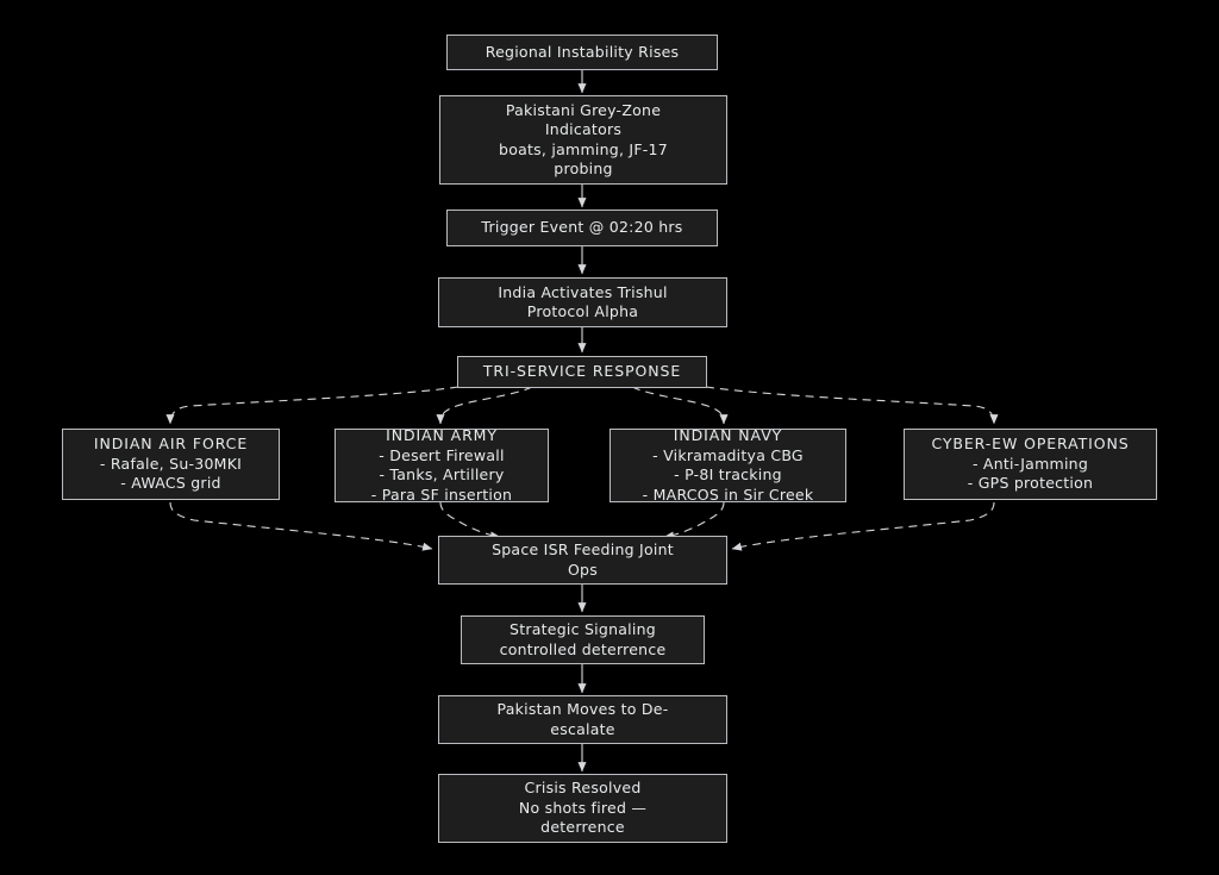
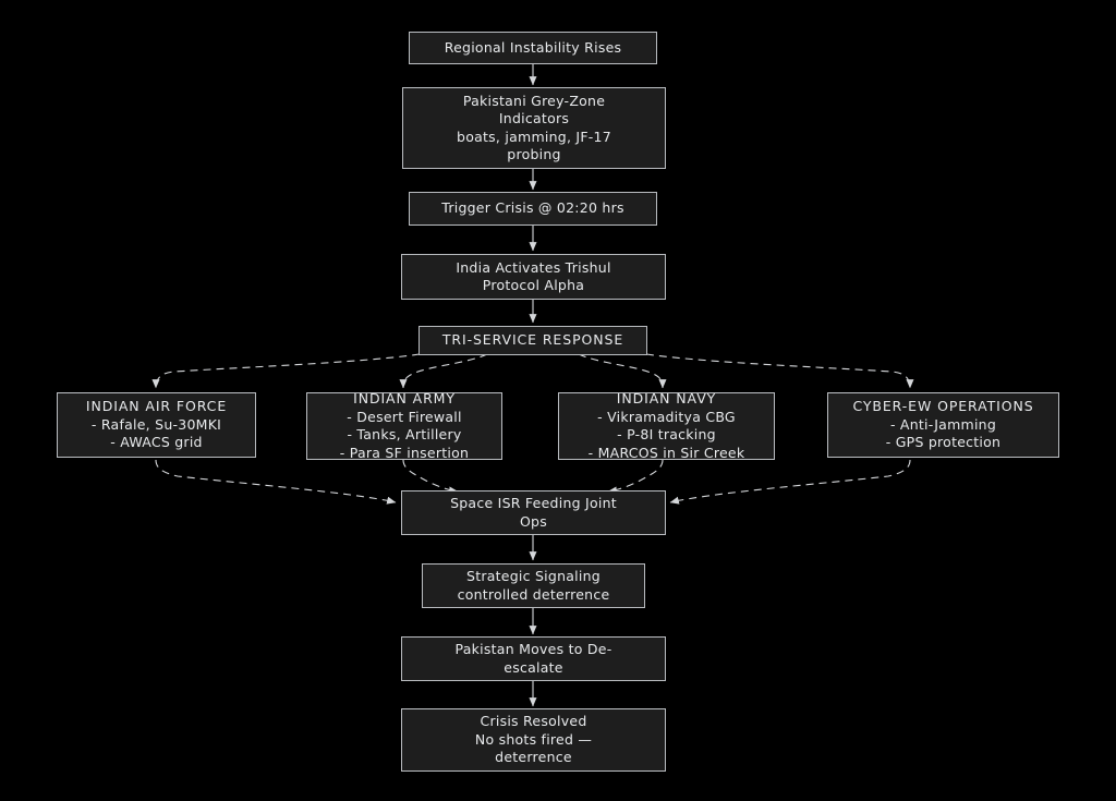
  Regional Instability Rises
  Pakistani Grey-Zone
  Indicators
  boats, jamming, JF-17
  probing
- Trigger Event @ 02:20 hrs
+ Trigger Crisis @ 02:20 hrs
  India Activates Trishul
  Protocol Alpha
  TRI-SERVICE RESPONSE
  INDIAN AIR FORCE
  - Rafale, Su-30MKI
  - AWACS grid
  INDIAN ARMY
  - Desert Firewall
  - Tanks, Artillery
  - Para SF insertion
  INDIAN NAVY
  - Vikramaditya CBG
  - P-8I tracking
  - MARCOS in Sir Creek
  CYBER-EW OPERATIONS
  - Anti-Jamming
  - GPS protection
  Space ISR Feeding Joint
  Ops
  Strategic Signaling
  controlled deterrence
  Pakistan Moves to De-
  escalate
  Crisis Resolved
  No shots fired —
  deterrence
